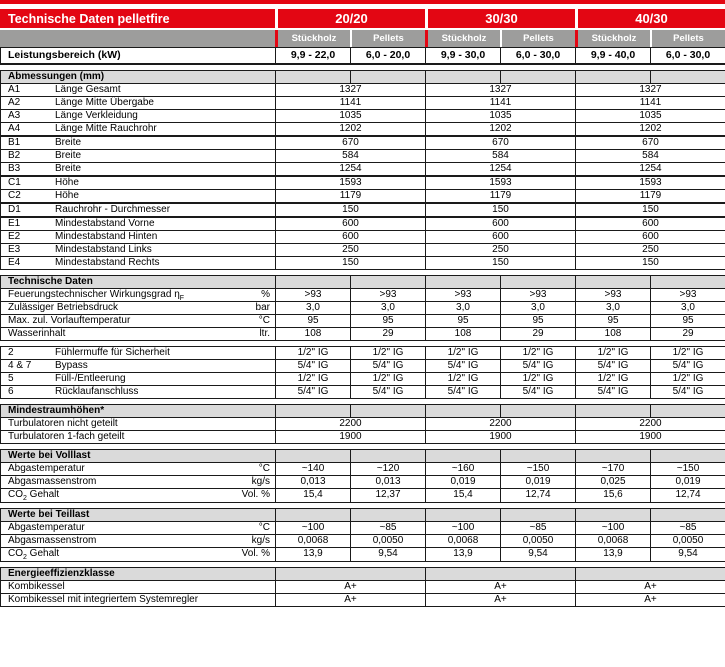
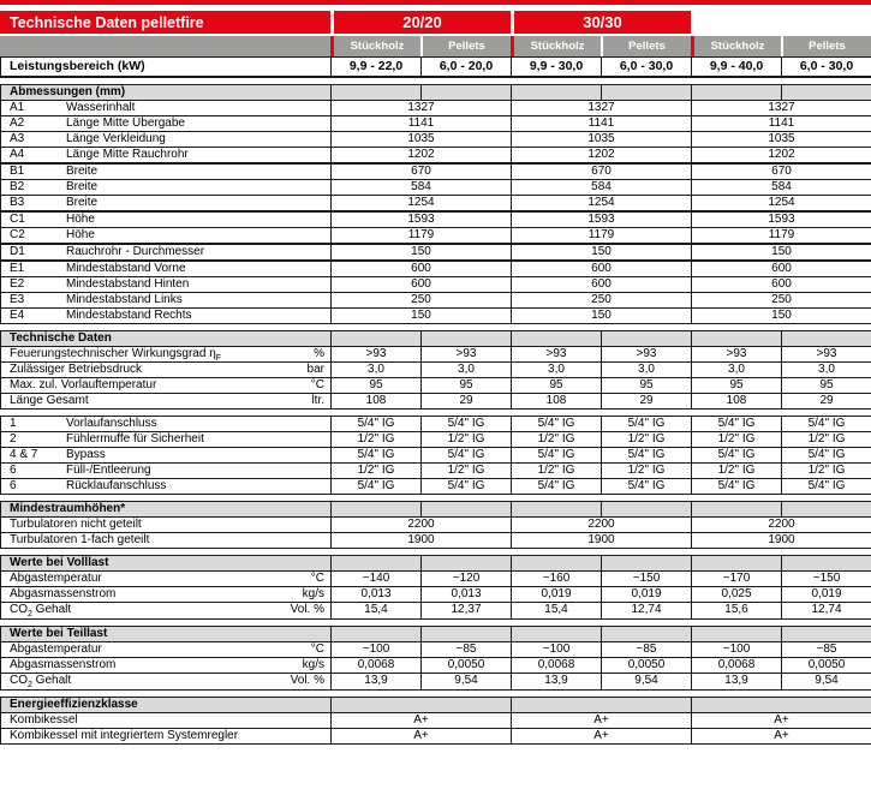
  Technische Daten pelletfire
  20/20
  30/30
- 40/30
  Stückholz
  Pellets
  Stückholz
  Pellets
  Stückholz
  Pellets
  Leistungsbereich (kW)	9,9 - 22,0	6,0 - 20,0	9,9 - 30,0	6,0 - 30,0	9,9 - 40,0	6,0 - 30,0
  Abmessungen (mm)
- A1 Länge Gesamt	1327	1327	1327
+ A1 Wasserinhalt	1327	1327	1327
  A2 Länge Mitte Übergabe	1141	1141	1141
  A3 Länge Verkleidung	1035	1035	1035
  A4 Länge Mitte Rauchrohr	1202	1202	1202
  B1 Breite	670	670	670
  B2 Breite	584	584	584
  B3 Breite	1254	1254	1254
  C1 Höhe	1593	1593	1593
  C2 Höhe	1179	1179	1179
  D1 Rauchrohr - Durchmesser	150	150	150
  E1 Mindestabstand Vorne	600	600	600
  E2 Mindestabstand Hinten	600	600	600
  E3 Mindestabstand Links	250	250	250
  E4 Mindestabstand Rechts	150	150	150
  Technische Daten
  Feuerungstechnischer Wirkungsgrad η %	>93	>93	>93	>93	>93	>93
  Zulässiger Betriebsdruck bar	3,0	3,0	3,0	3,0	3,0	3,0
  Max. zul. Vorlauftemperatur °C	95	95	95	95	95	95
- Wasserinhalt ltr.	108	29	108	29	108	29
+ Länge Gesamt ltr.	108	29	108	29	108	29
+ 1 Vorlaufanschluss	5/4" IG	5/4" IG	5/4" IG	5/4" IG	5/4" IG	5/4" IG
  2 Fühlermuffe für Sicherheit	1/2" IG	1/2" IG	1/2" IG	1/2" IG	1/2" IG	1/2" IG
  4 & 7 Bypass	5/4" IG	5/4" IG	5/4" IG	5/4" IG	5/4" IG	5/4" IG
- 5 Füll-/Entleerung	1/2" IG	1/2" IG	1/2" IG	1/2" IG	1/2" IG	1/2" IG
+ 6 Füll-/Entleerung	1/2" IG	1/2" IG	1/2" IG	1/2" IG	1/2" IG	1/2" IG
  6 Rücklaufanschluss	5/4" IG	5/4" IG	5/4" IG	5/4" IG	5/4" IG	5/4" IG
  Mindestraumhöhen*
  Turbulatoren nicht geteilt	2200	2200	2200
  Turbulatoren 1-fach geteilt	1900	1900	1900
  Werte bei Volllast
  Abgastemperatur °C	~140	~120	~160	~150	~170	~150
  Abgasmassenstrom kg/s	0,013	0,013	0,019	0,019	0,025	0,019
  CO Gehalt Vol. %	15,4	12,37	15,4	12,74	15,6	12,74
  Werte bei Teillast
  Abgastemperatur °C	~100	~85	~100	~85	~100	~85
  Abgasmassenstrom kg/s	0,0068	0,0050	0,0068	0,0050	0,0068	0,0050
  CO Gehalt Vol. %	13,9	9,54	13,9	9,54	13,9	9,54
  Energieeffizienzklasse
  Kombikessel	A+	A+	A+
  Kombikessel mit integriertem Systemregler	A+	A+	A+
